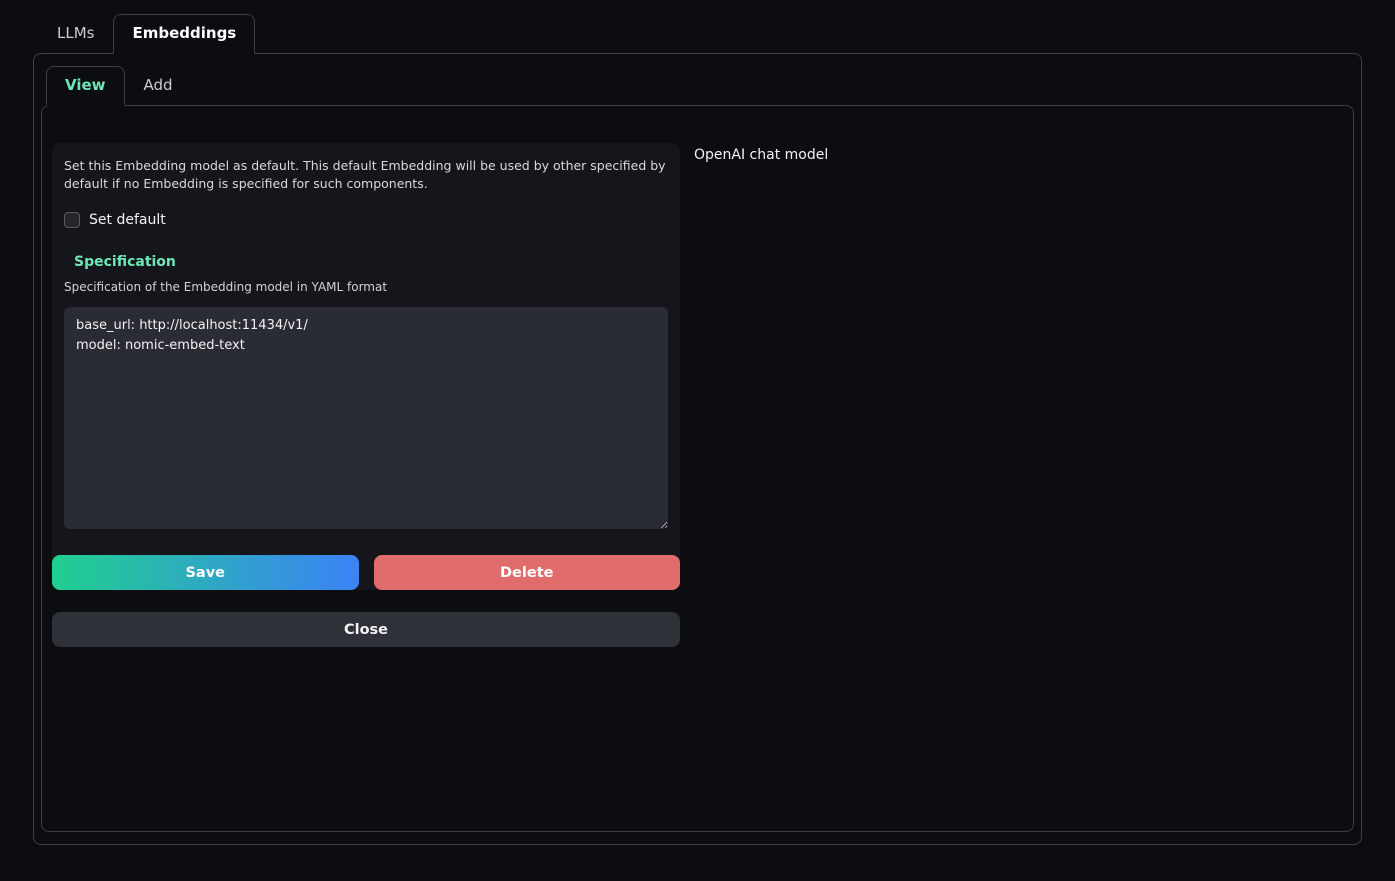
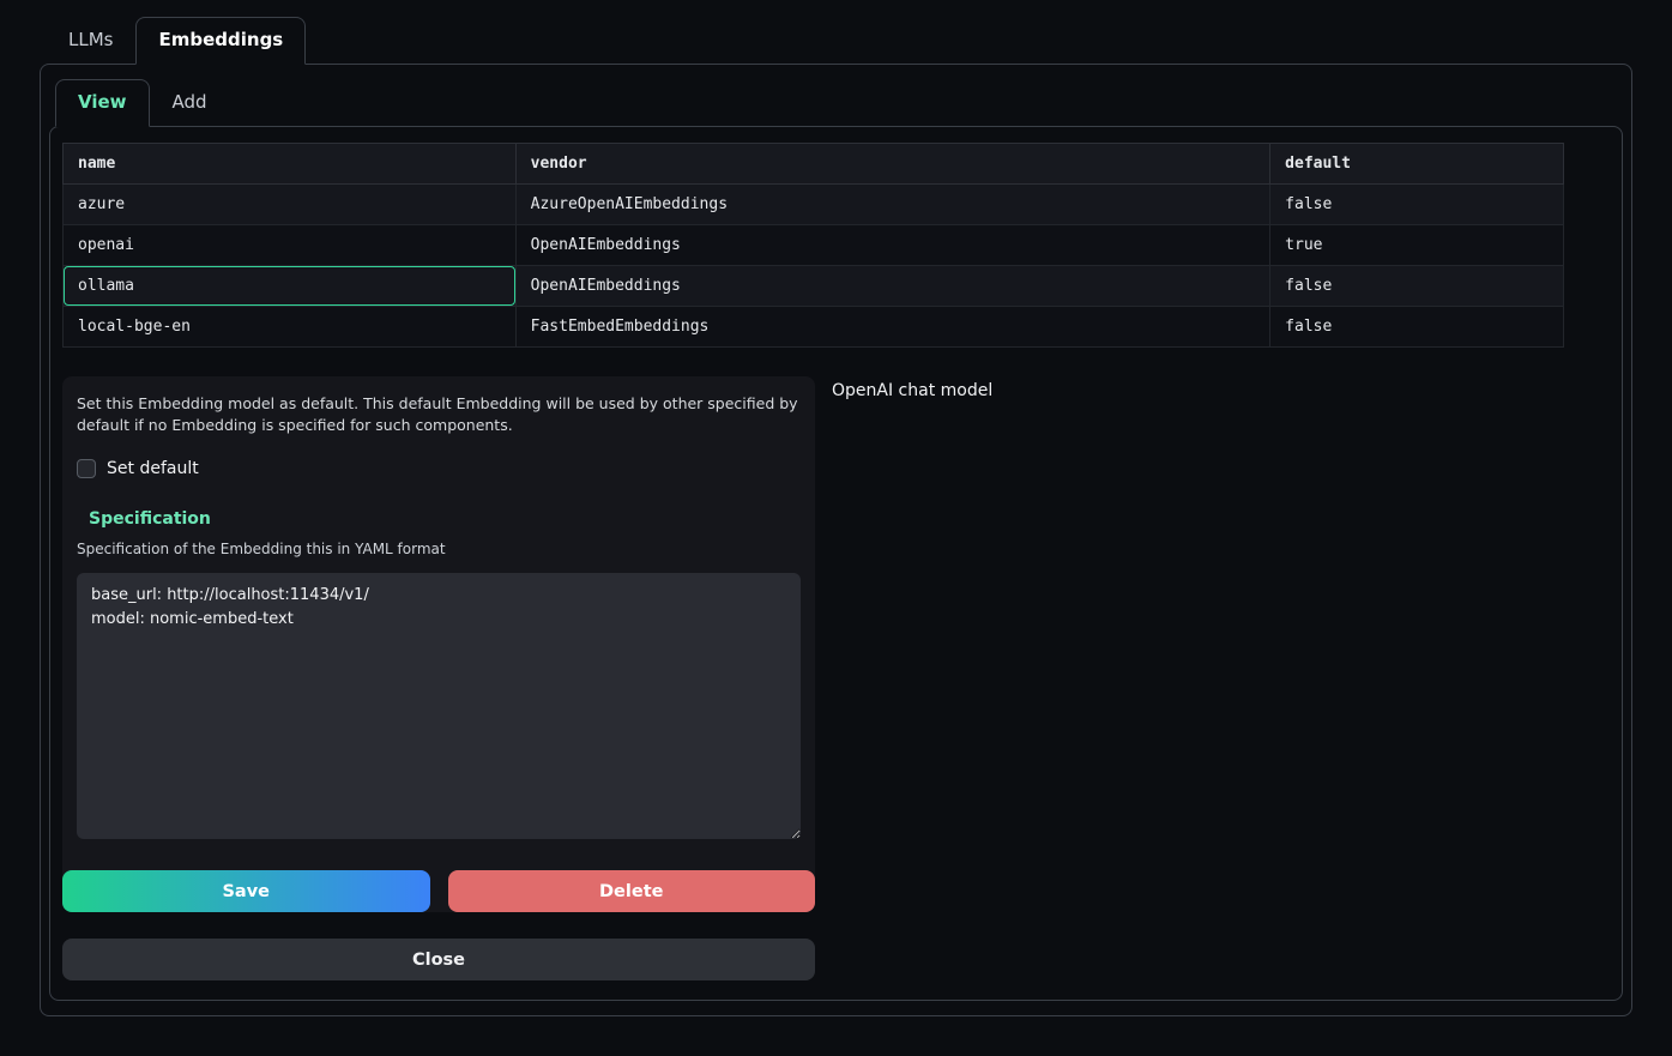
  LLMs
  Embeddings
  View
  Add
+ name	vendor	default
+ azure	AzureOpenAIEmbeddings	false
+ openai	OpenAIEmbeddings	true
+ ollama	OpenAIEmbeddings	false
+ local-bge-en	FastEmbedEmbeddings	false
  Set this Embedding model as default. This default Embedding will be used by other specified by default if no Embedding is specified for such components.
  Set default
  Specification
- Specification of the Embedding model in YAML format
+ Specification of the Embedding this in YAML format
  base_url: http://localhost:11434/v1/
  model: nomic-embed-text
  Save
  Delete
  Close
  OpenAI chat model
